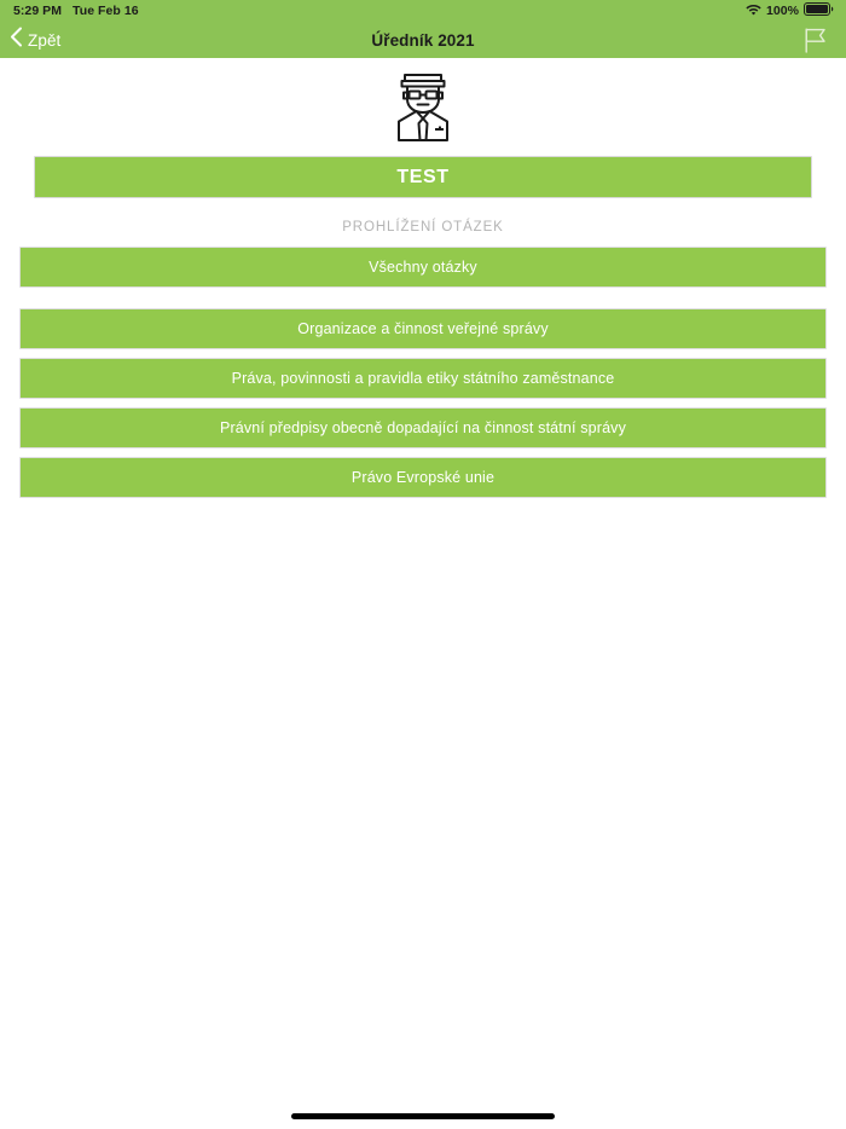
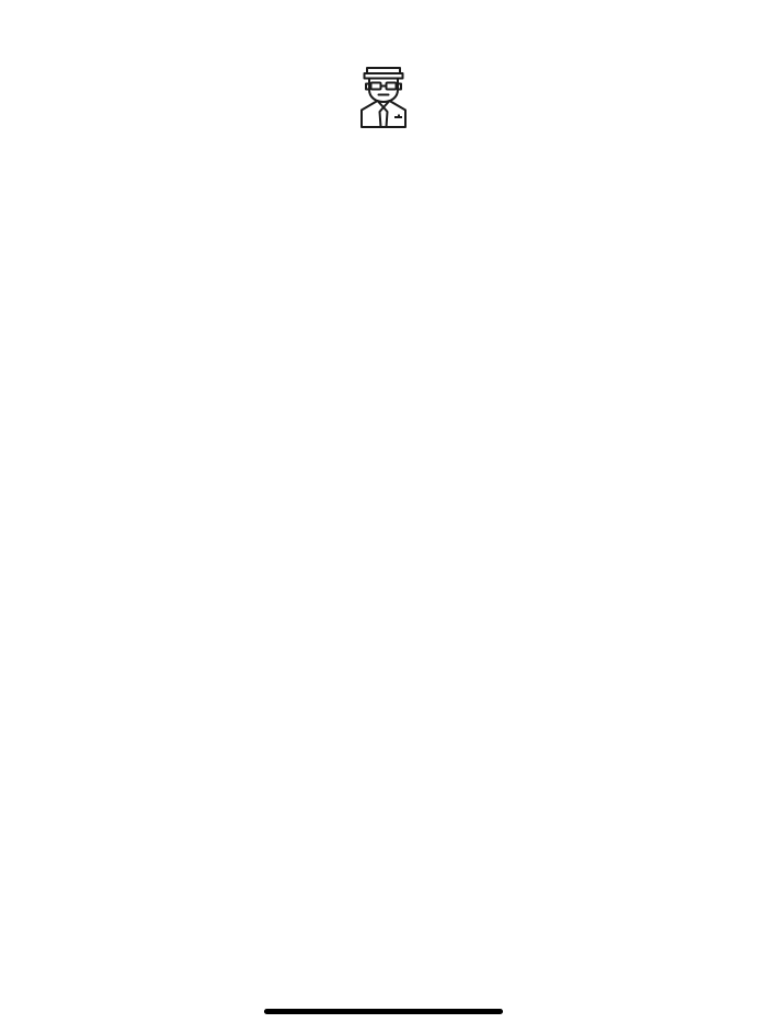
- 5:29 PM
- Tue Feb 16
- 100%
- Zpět
- Úředník 2021
- TEST
- PROHLÍŽENÍ OTÁZEK
- Všechny otázky
- Organizace a činnost veřejné správy
- Práva, povinnosti a pravidla etiky státního zaměstnance
- Právní předpisy obecně dopadající na činnost státní správy
- Právo Evropské unie
